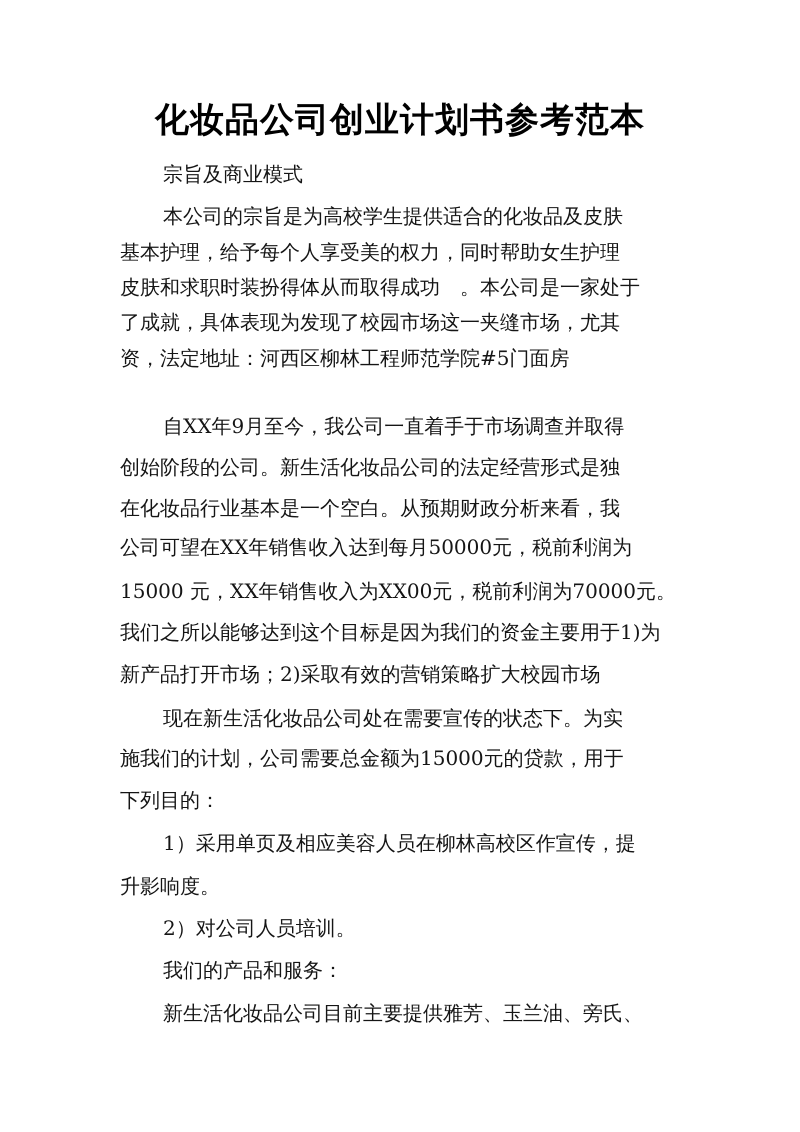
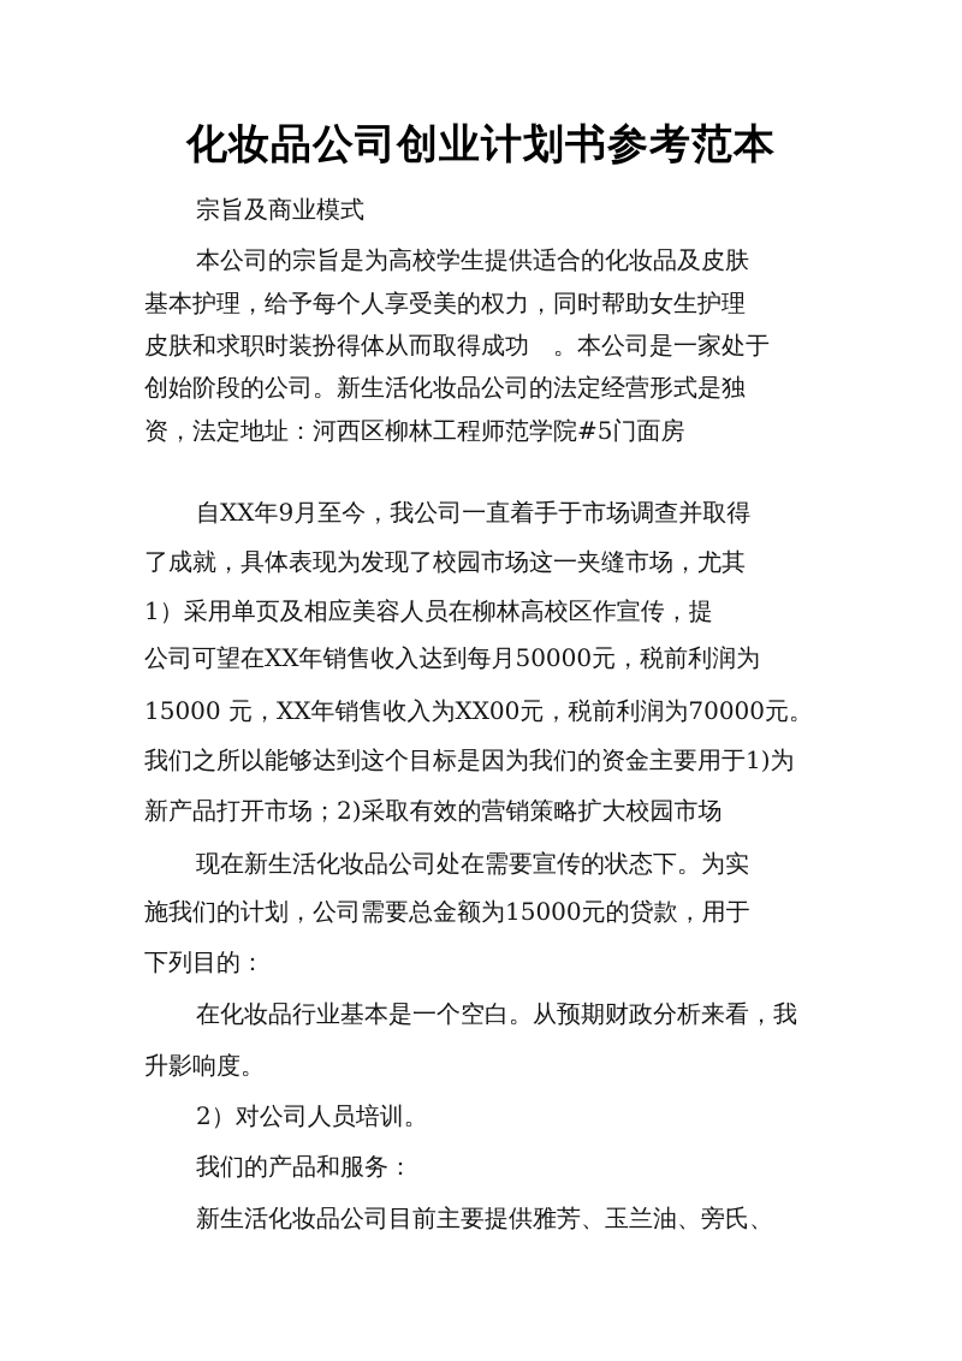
  化妆品公司创业计划书参考范本
  宗旨及商业模式
  本公司的宗旨是为高校学生提供适合的化妆品及皮肤
  基本护理，给予每个人享受美的权力，同时帮助女生护理
  皮肤和求职时装扮得体从而取得成功 。本公司是一家处于
- 了成就，具体表现为发现了校园市场这一夹缝市场，尤其
+ 创始阶段的公司。新生活化妆品公司的法定经营形式是独
  资，法定地址：河西区柳林工程师范学院#5门面房
  自XX年9月至今，我公司一直着手于市场调查并取得
- 创始阶段的公司。新生活化妆品公司的法定经营形式是独
+ 了成就，具体表现为发现了校园市场这一夹缝市场，尤其
- 在化妆品行业基本是一个空白。从预期财政分析来看，我
+ 1）采用单页及相应美容人员在柳林高校区作宣传，提
  公司可望在XX年销售收入达到每月50000元，税前利润为
  15000 元，XX年销售收入为XX00元，税前利润为70000元。
  我们之所以能够达到这个目标是因为我们的资金主要用于1)为
  新产品打开市场；2)采取有效的营销策略扩大校园市场
  现在新生活化妆品公司处在需要宣传的状态下。为实
  施我们的计划，公司需要总金额为15000元的贷款，用于
  下列目的：
- 1）采用单页及相应美容人员在柳林高校区作宣传，提
+ 在化妆品行业基本是一个空白。从预期财政分析来看，我
  升影响度。
  2）对公司人员培训。
  我们的产品和服务：
  新生活化妆品公司目前主要提供雅芳、玉兰油、旁氏、
